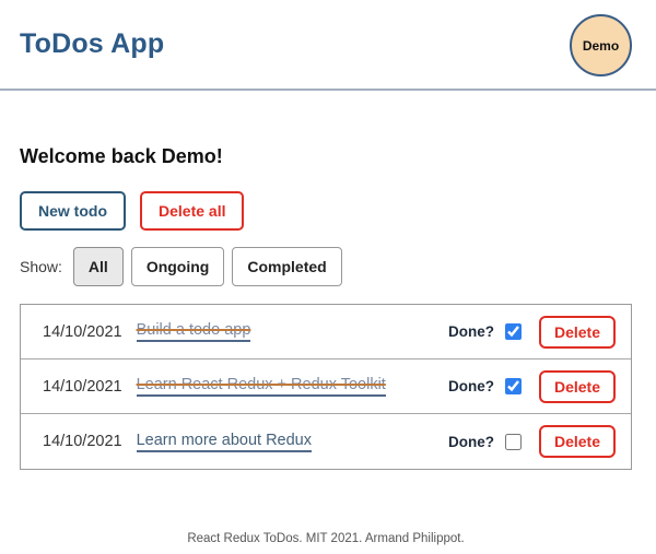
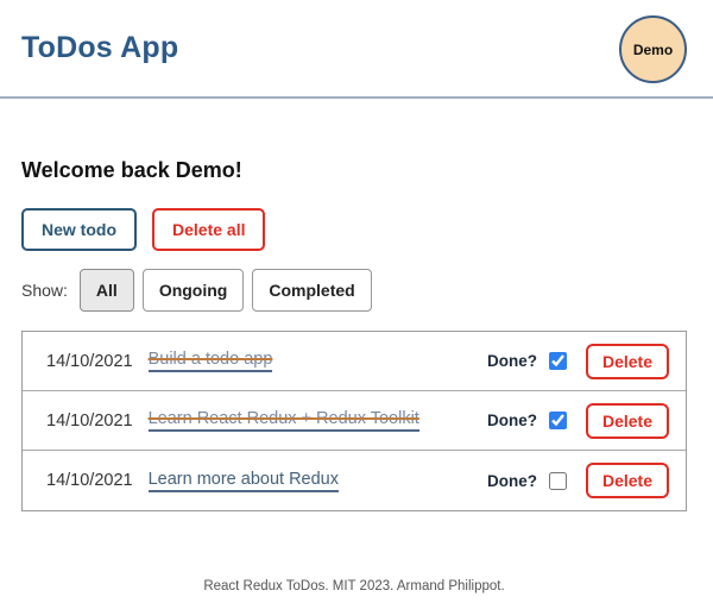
  ToDos App
  Demo
  Welcome back Demo!
  New todo
  Delete all
  Show:
  All
  Ongoing
  Completed
  14/10/2021
  Build a todo app
  Done?
  Delete
  14/10/2021
  Learn React Redux + Redux Toolkit
  Done?
  Delete
  14/10/2021
  Learn more about Redux
  Done?
  Delete
- React Redux ToDos. MIT 2021. Armand Philippot.
+ React Redux ToDos. MIT 2023. Armand Philippot.
